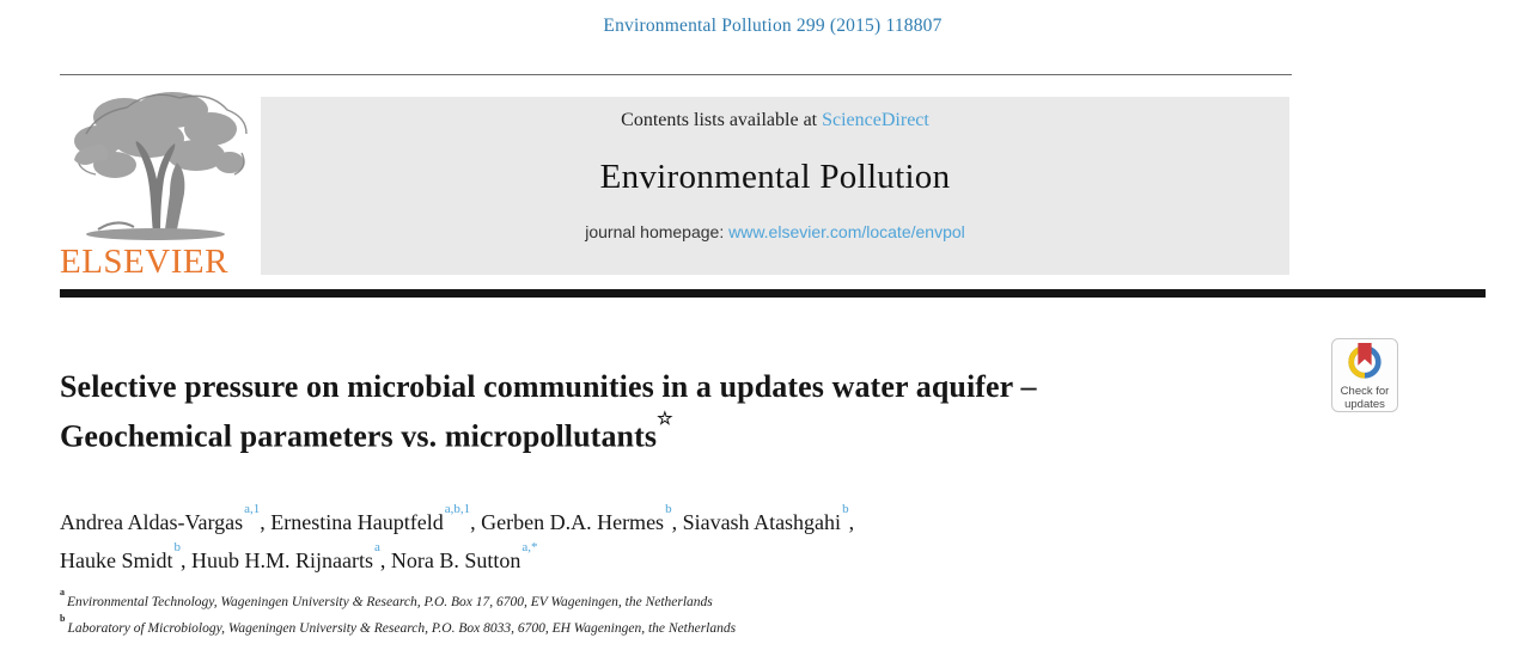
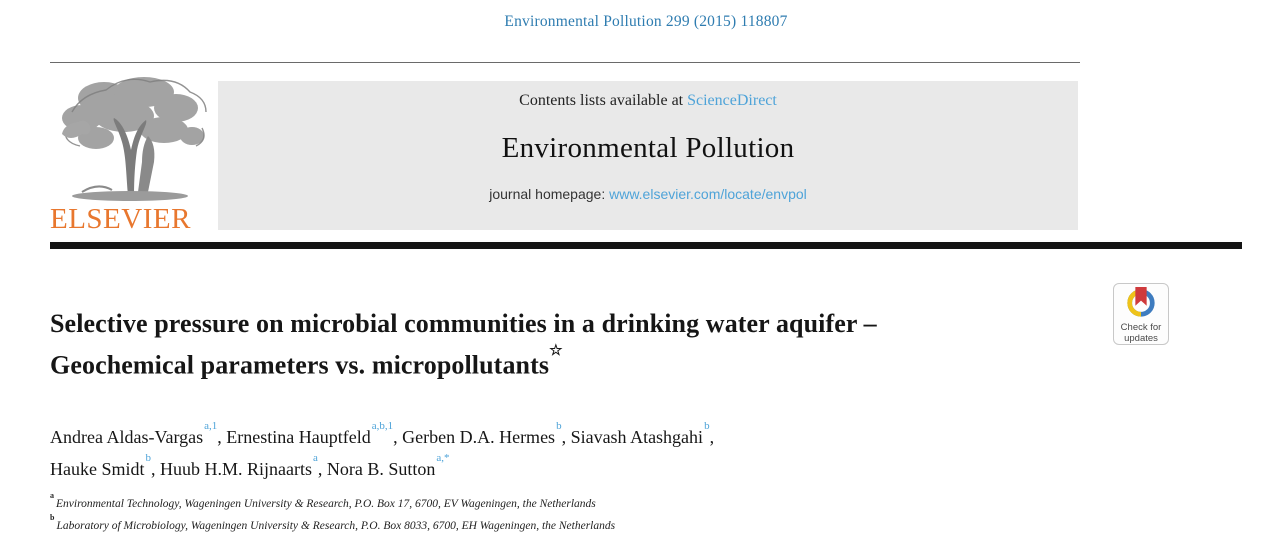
  Environmental Pollution 299 (2015) 118807
  ELSEVIER
  Contents lists available at ScienceDirect
  Environmental Pollution
  journal homepage: www.elsevier.com/locate/envpol
  Check for
  updates
- Selective pressure on microbial communities in a updates water aquifer –
+ Selective pressure on microbial communities in a drinking water aquifer –
  Geochemical parameters vs. micropollutants☆
  Andrea Aldas-Vargasa,1, Ernestina Hauptfelda,b,1, Gerben D.A. Hermesb, Siavash Atashgahib,
  Hauke Smidtb, Huub H.M. Rijnaartsa, Nora B. Suttona,*
  aEnvironmental Technology, Wageningen University & Research, P.O. Box 17, 6700, EV Wageningen, the Netherlands
  bLaboratory of Microbiology, Wageningen University & Research, P.O. Box 8033, 6700, EH Wageningen, the Netherlands
